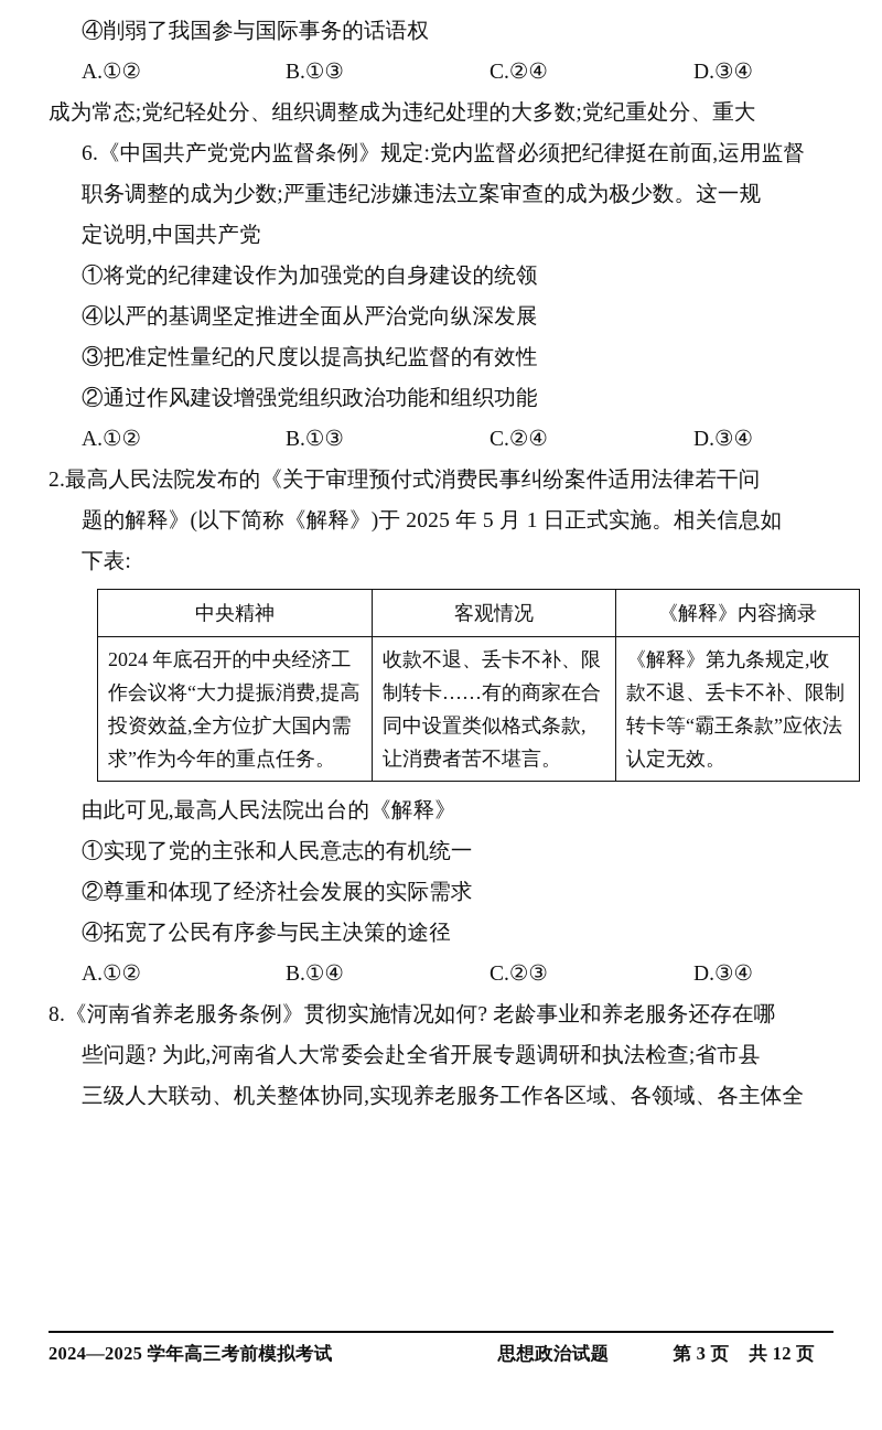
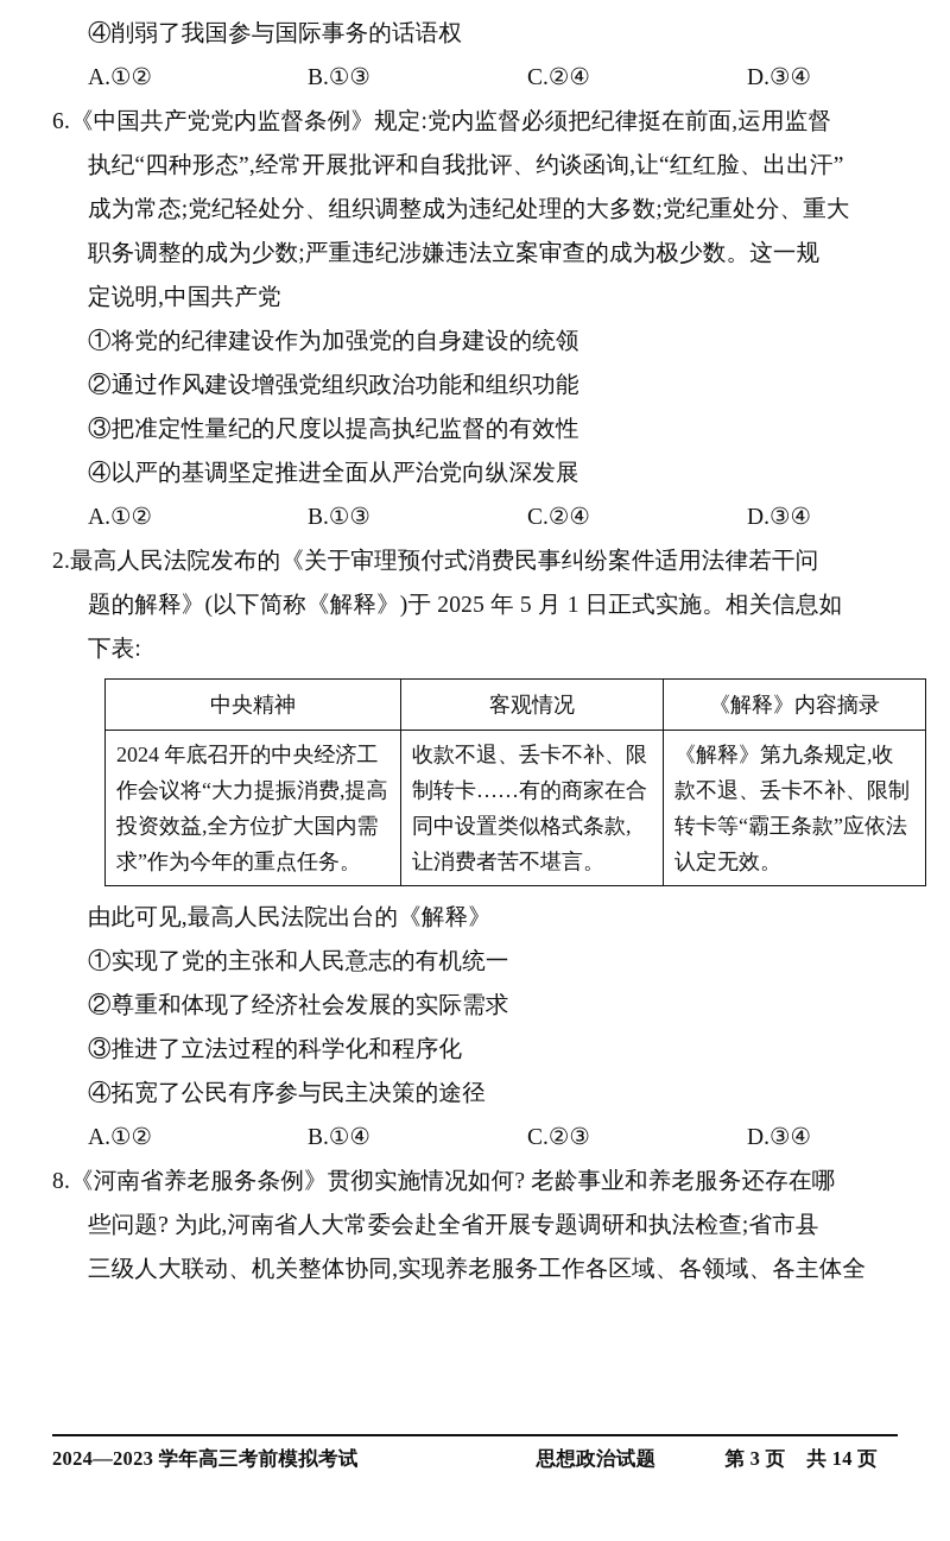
  ④削弱了我国参与国际事务的话语权
  A.①②
  B.①③
  C.②④
  D.③④
- 成为常态;党纪轻处分、组织调整成为违纪处理的大多数;党纪重处分、重大
+ 6.《中国共产党党内监督条例》规定:党内监督必须把纪律挺在前面,运用监督
+ 执纪“四种形态”,经常开展批评和自我批评、约谈函询,让“红红脸、出出汗”
- 6.《中国共产党党内监督条例》规定:党内监督必须把纪律挺在前面,运用监督
+ 成为常态;党纪轻处分、组织调整成为违纪处理的大多数;党纪重处分、重大
  职务调整的成为少数;严重违纪涉嫌违法立案审查的成为极少数。这一规
  定说明,中国共产党
  ①将党的纪律建设作为加强党的自身建设的统领
- ④以严的基调坚定推进全面从严治党向纵深发展
+ ②通过作风建设增强党组织政治功能和组织功能
  ③把准定性量纪的尺度以提高执纪监督的有效性
- ②通过作风建设增强党组织政治功能和组织功能
+ ④以严的基调坚定推进全面从严治党向纵深发展
  A.①②
  B.①③
  C.②④
  D.③④
  2.最高人民法院发布的《关于审理预付式消费民事纠纷案件适用法律若干问
  题的解释》(以下简称《解释》)于 2025 年 5 月 1 日正式实施。相关信息如
  下表:
  中央精神	客观情况	《解释》内容摘录
  2024 年底召开的中央经济工作会议将“大力提振消费,提高投资效益,全方位扩大国内需求”作为今年的重点任务。	收款不退、丢卡不补、限制转卡……有的商家在合同中设置类似格式条款,让消费者苦不堪言。	《解释》第九条规定,收款不退、丢卡不补、限制转卡等“霸王条款”应依法认定无效。
  由此可见,最高人民法院出台的《解释》
  ①实现了党的主张和人民意志的有机统一
  ②尊重和体现了经济社会发展的实际需求
+ ③推进了立法过程的科学化和程序化
  ④拓宽了公民有序参与民主决策的途径
  A.①②
  B.①④
  C.②③
  D.③④
  8.《河南省养老服务条例》贯彻实施情况如何? 老龄事业和养老服务还存在哪
  些问题? 为此,河南省人大常委会赴全省开展专题调研和执法检查;省市县
  三级人大联动、机关整体协同,实现养老服务工作各区域、各领域、各主体全
- 2024—2025 学年高三考前模拟考试
+ 2024—2023 学年高三考前模拟考试
  思想政治试题
  第 3 页
- 共 12 页
+ 共 14 页
